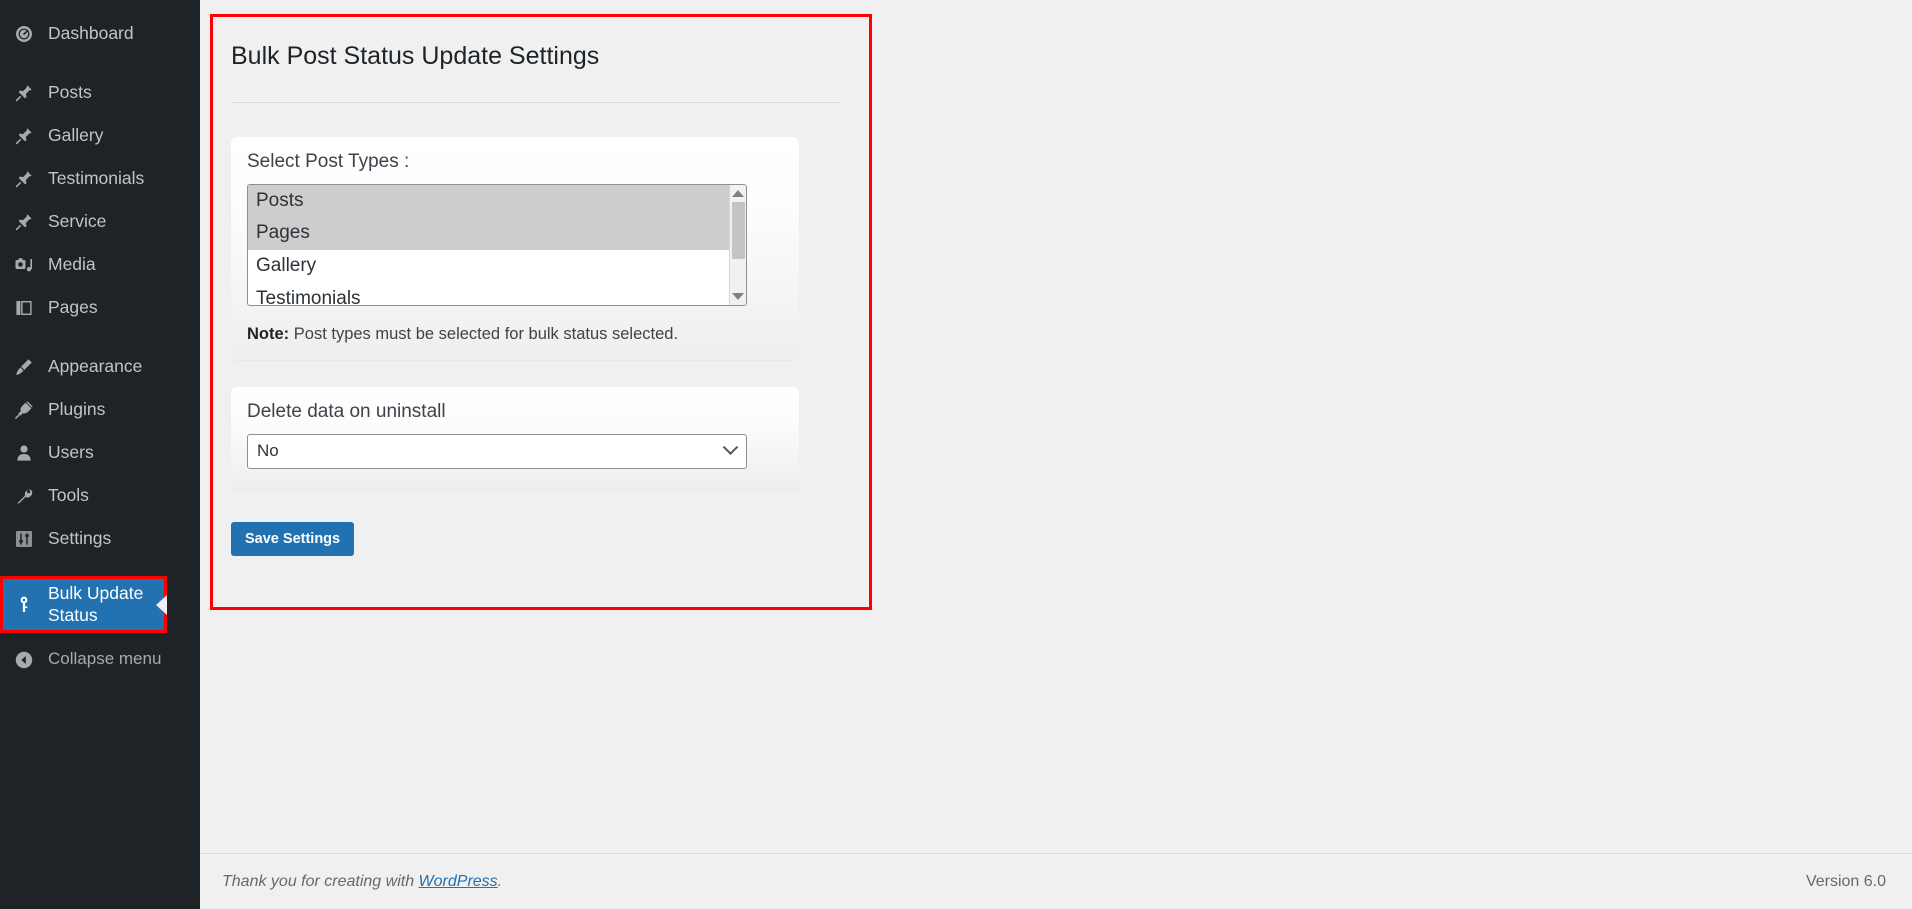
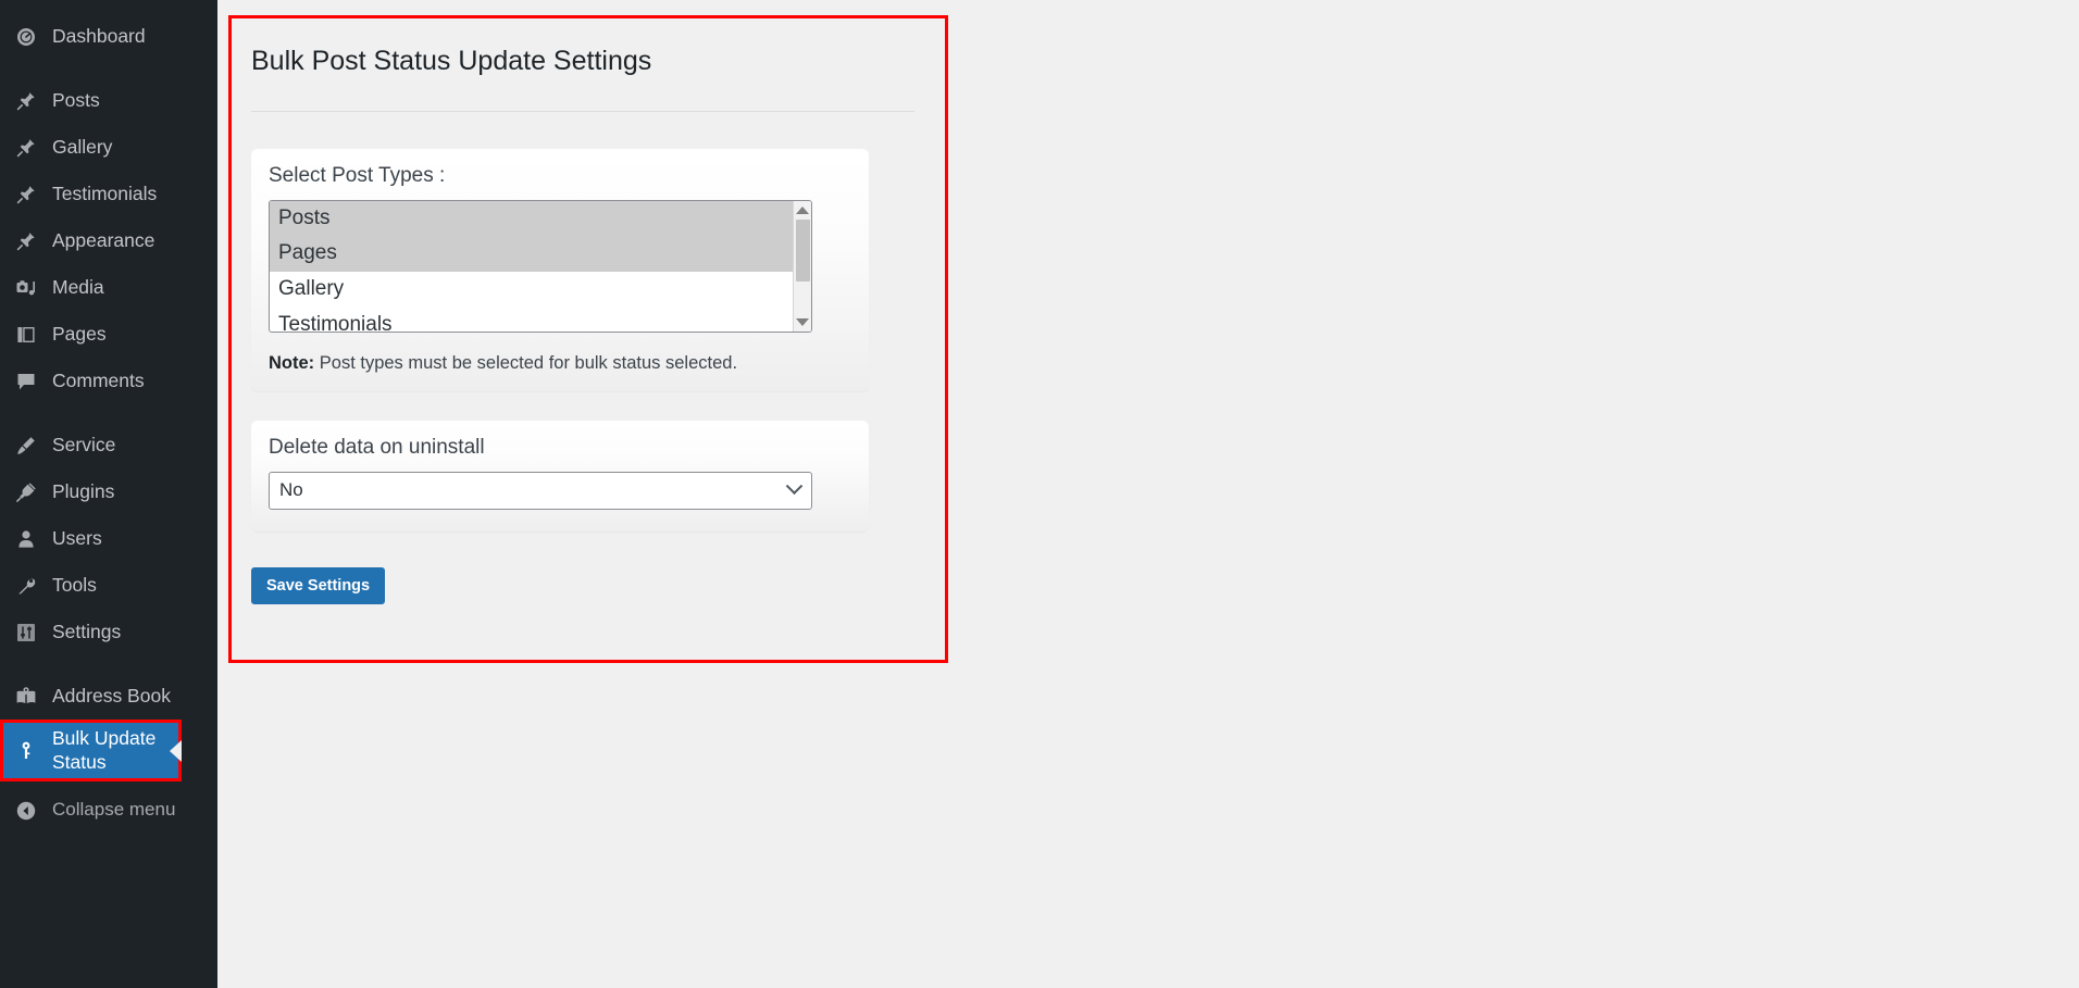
  Dashboard
  Posts
  Gallery
  Testimonials
- Service
+ Appearance
  Media
  Pages
+ Comments
- Appearance
+ Service
  Plugins
  Users
  Tools
  Settings
+ Address Book
  Bulk Update Status
  Collapse menu
  Bulk Post Status Update Settings
  Select Post Types :
  Posts
  Pages
  Gallery
  Testimonials
  Note: Post types must be selected for bulk status selected.
  Delete data on uninstall
  No
  Save Settings
- Thank you for creating with WordPress.
- Version 6.0
